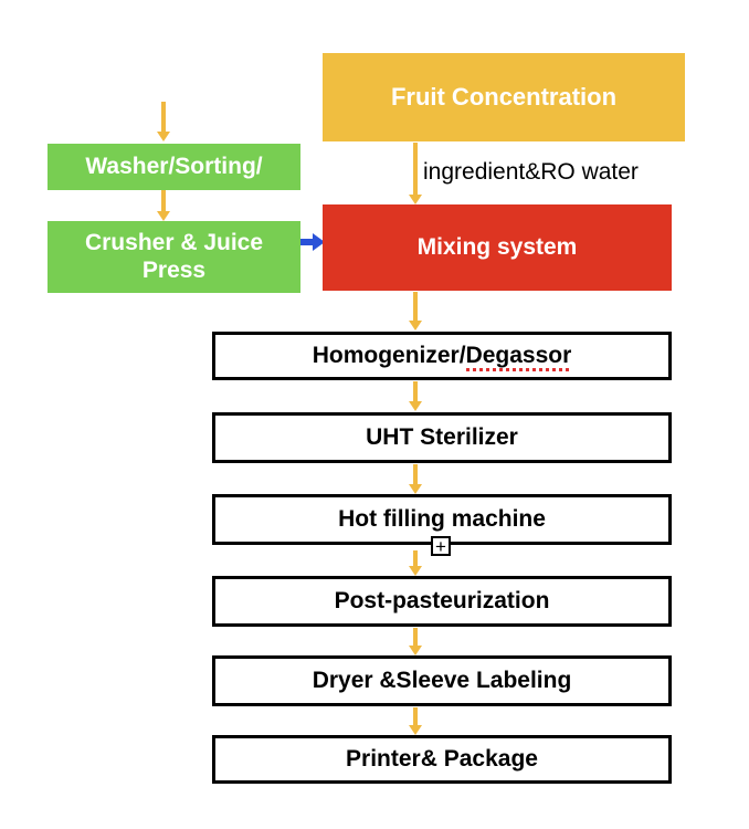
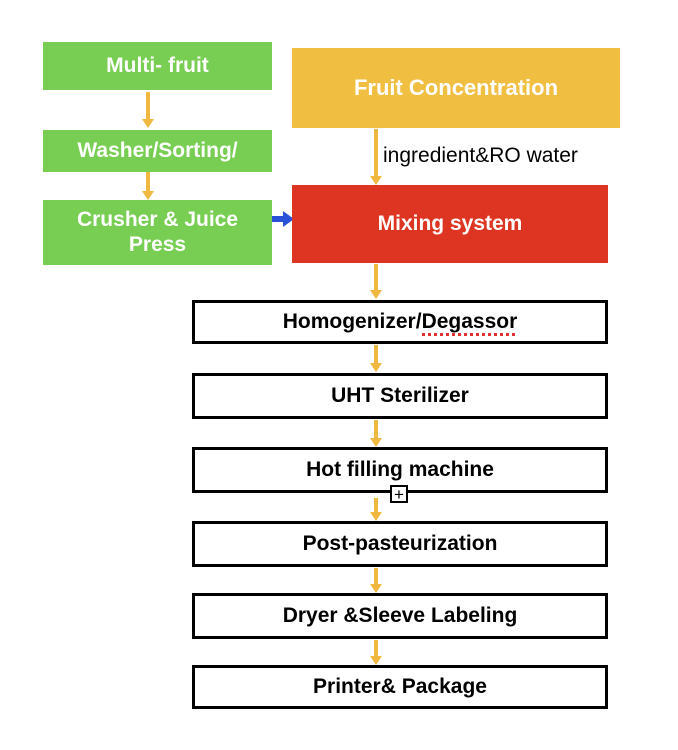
+ Multi- fruit
  Washer/Sorting/
  Crusher & Juice Press
  Fruit Concentration
  ingredient&RO water
  Mixing system
  Homogenizer/Degassor
  UHT Sterilizer
  Hot filling machine
  +
  Post-pasteurization
  Dryer &Sleeve Labeling
  Printer& Package
